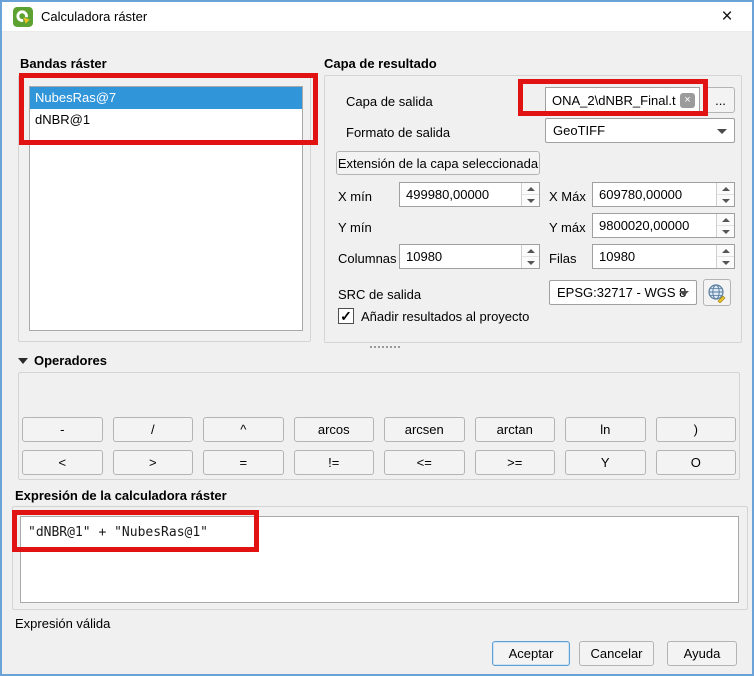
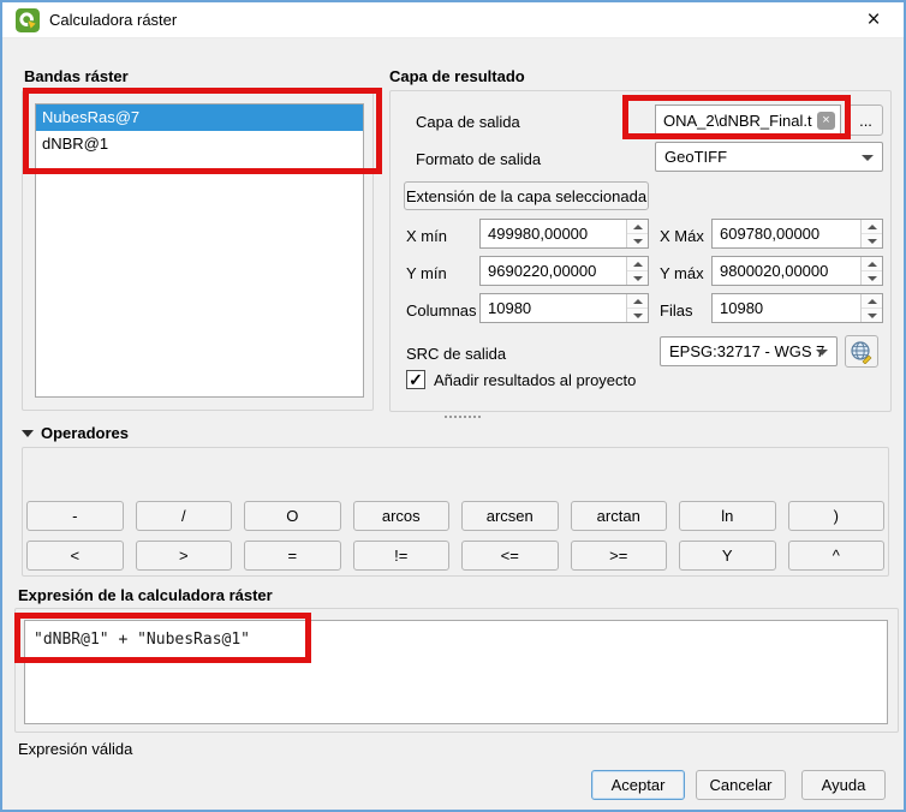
  Calculadora ráster
  ×
  Bandas ráster
  NubesRas@7
  dNBR@1
  Capa de resultado
  Capa de salida
  ONA_2\dNBR_Final.t
  ×
  ...
  Formato de salida
  GeoTIFF
  Extensión de la capa seleccionada
  X mín
  499980,00000
  X Máx
  609780,00000
  Y mín
+ 9690220,00000
  Y máx
  9800020,00000
  Columnas
  10980
  Filas
  10980
  SRC de salida
- EPSG:32717 - WGS 8
+ EPSG:32717 - WGS 7
  ✓
  Añadir resultados al proyecto
  Operadores
  -
  /
- ^
+ O
  arcos
  arcsen
  arctan
  ln
  )
  <
  >
  =
  !=
  <=
  >=
  Y
- O
+ ^
  Expresión de la calculadora ráster
  "dNBR@1" + "NubesRas@1"
  Expresión válida
  Aceptar
  Cancelar
  Ayuda
